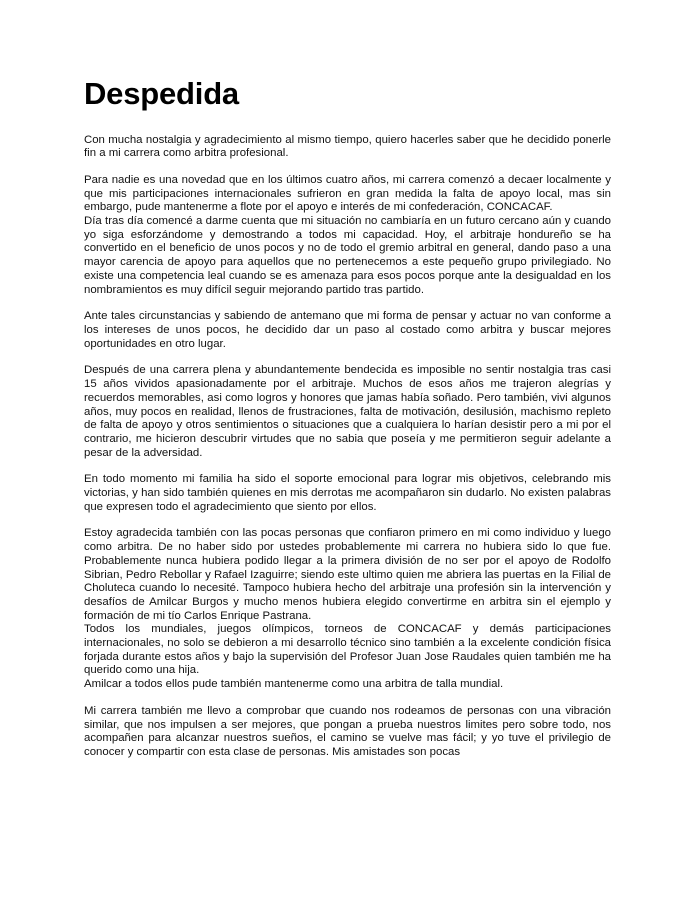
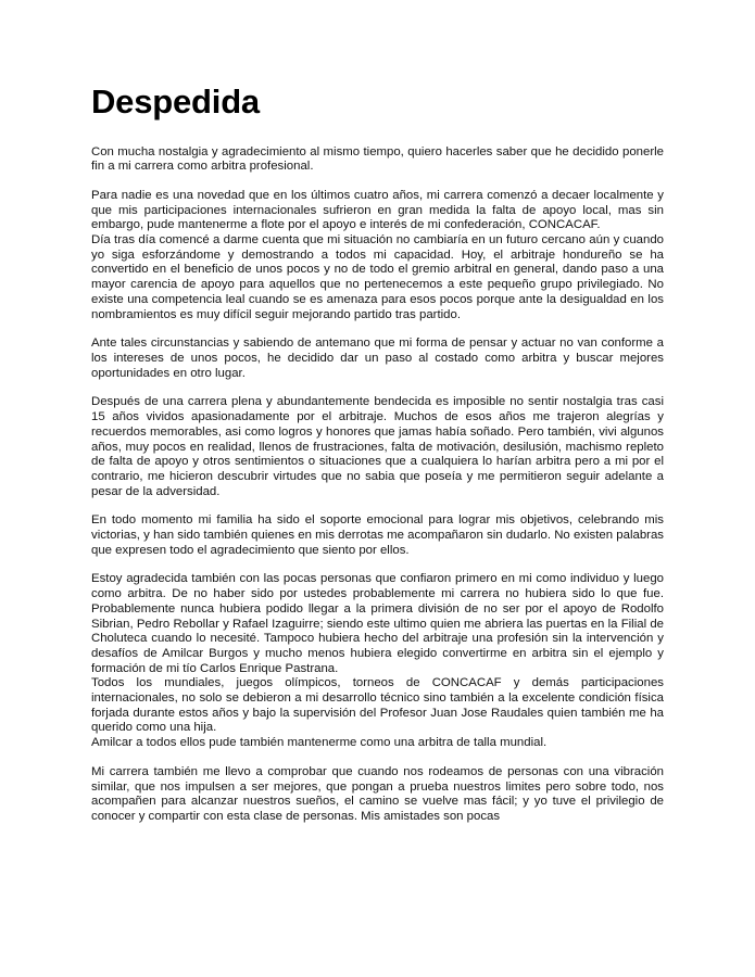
  Despedida
  Con mucha nostalgia y agradecimiento al mismo tiempo, quiero hacerles saber que he decidido ponerle fin a mi carrera como arbitra profesional.
  Para nadie es una novedad que en los últimos cuatro años, mi carrera comenzó a decaer localmente y que mis participaciones internacionales sufrieron en gran medida la falta de apoyo local, mas sin embargo, pude mantenerme a flote por el apoyo e interés de mi confederación, CONCACAF.
  Día tras día comencé a darme cuenta que mi situación no cambiaría en un futuro cercano aún y cuando yo siga esforzándome y demostrando a todos mi capacidad. Hoy, el arbitraje hondureño se ha convertido en el beneficio de unos pocos y no de todo el gremio arbitral en general, dando paso a una mayor carencia de apoyo para aquellos que no pertenecemos a este pequeño grupo privilegiado. No existe una competencia leal cuando se es amenaza para esos pocos porque ante la desigualdad en los nombramientos es muy difícil seguir mejorando partido tras partido.
  Ante tales circunstancias y sabiendo de antemano que mi forma de pensar y actuar no van conforme a los intereses de unos pocos, he decidido dar un paso al costado como arbitra y buscar mejores oportunidades en otro lugar.
- Después de una carrera plena y abundantemente bendecida es imposible no sentir nostalgia tras casi 15 años vividos apasionadamente por el arbitraje. Muchos de esos años me trajeron alegrías y recuerdos memorables, asi como logros y honores que jamas había soñado. Pero también, vivi algunos años, muy pocos en realidad, llenos de frustraciones, falta de motivación, desilusión, machismo repleto de falta de apoyo y otros sentimientos o situaciones que a cualquiera lo harían desistir pero a mi por el contrario, me hicieron descubrir virtudes que no sabia que poseía y me permitieron seguir adelante a pesar de la adversidad.
+ Después de una carrera plena y abundantemente bendecida es imposible no sentir nostalgia tras casi 15 años vividos apasionadamente por el arbitraje. Muchos de esos años me trajeron alegrías y recuerdos memorables, asi como logros y honores que jamas había soñado. Pero también, vivi algunos años, muy pocos en realidad, llenos de frustraciones, falta de motivación, desilusión, machismo repleto de falta de apoyo y otros sentimientos o situaciones que a cualquiera lo harían arbitra pero a mi por el contrario, me hicieron descubrir virtudes que no sabia que poseía y me permitieron seguir adelante a pesar de la adversidad.
  En todo momento mi familia ha sido el soporte emocional para lograr mis objetivos, celebrando mis victorias, y han sido también quienes en mis derrotas me acompañaron sin dudarlo. No existen palabras que expresen todo el agradecimiento que siento por ellos.
  Estoy agradecida también con las pocas personas que confiaron primero en mi como individuo y luego como arbitra. De no haber sido por ustedes probablemente mi carrera no hubiera sido lo que fue. Probablemente nunca hubiera podido llegar a la primera división de no ser por el apoyo de Rodolfo Sibrian, Pedro Rebollar y Rafael Izaguirre; siendo este ultimo quien me abriera las puertas en la Filial de Choluteca cuando lo necesité. Tampoco hubiera hecho del arbitraje una profesión sin la intervención y desafíos de Amilcar Burgos y mucho menos hubiera elegido convertirme en arbitra sin el ejemplo y formación de mi tío Carlos Enrique Pastrana.
  Todos los mundiales, juegos olímpicos, torneos de CONCACAF y demás participaciones internacionales, no solo se debieron a mi desarrollo técnico sino también a la excelente condición física forjada durante estos años y bajo la supervisión del Profesor Juan Jose Raudales quien también me ha querido como una hija.
  Amilcar a todos ellos pude también mantenerme como una arbitra de talla mundial.
  Mi carrera también me llevo a comprobar que cuando nos rodeamos de personas con una vibración similar, que nos impulsen a ser mejores, que pongan a prueba nuestros limites pero sobre todo, nos acompañen para alcanzar nuestros sueños, el camino se vuelve mas fácil; y yo tuve el privilegio de conocer y compartir con esta clase de personas. Mis amistades son pocas
